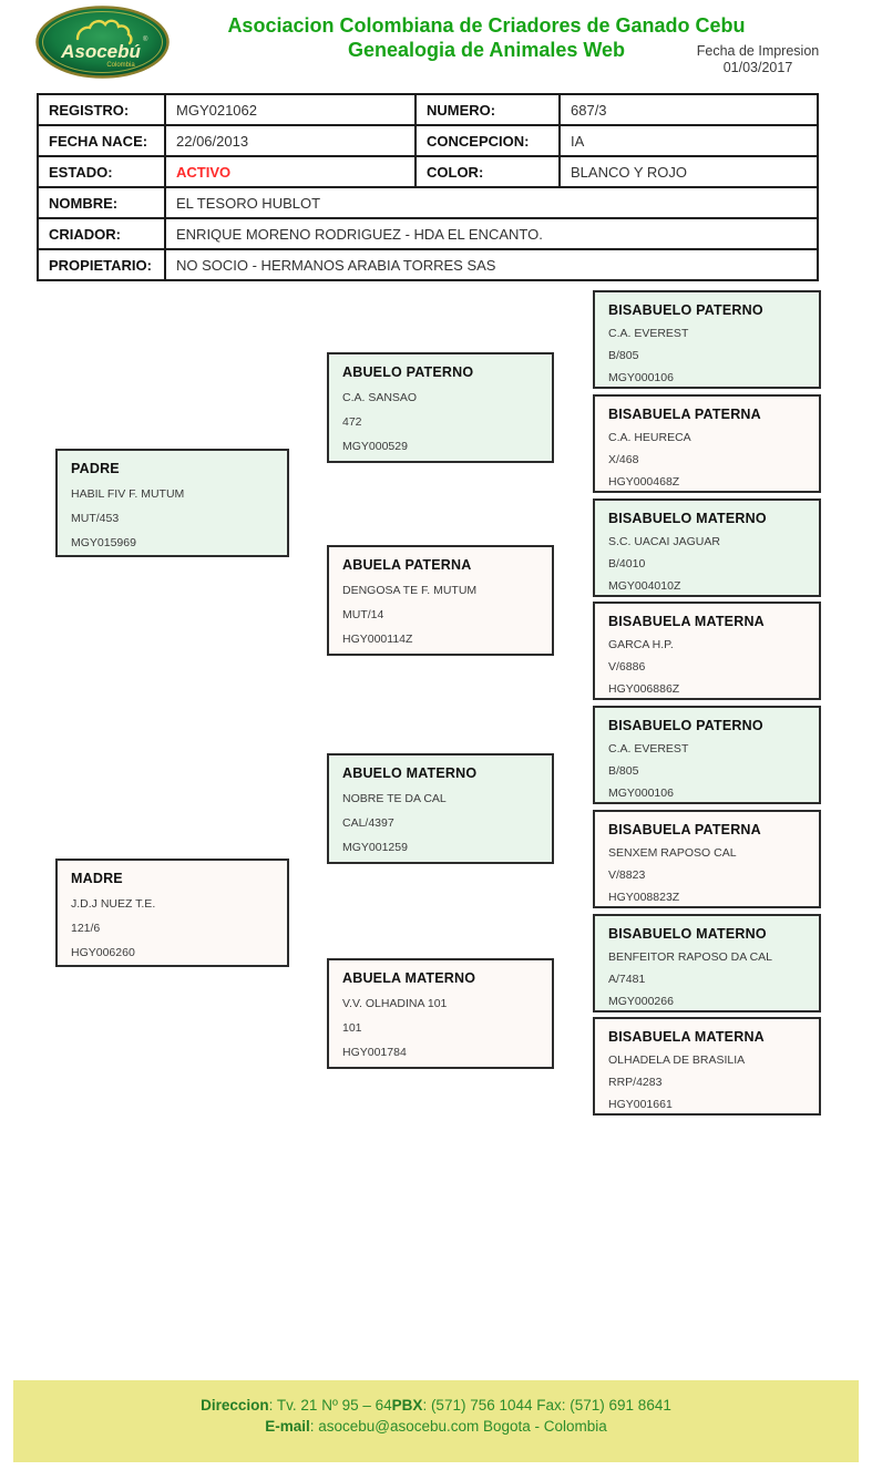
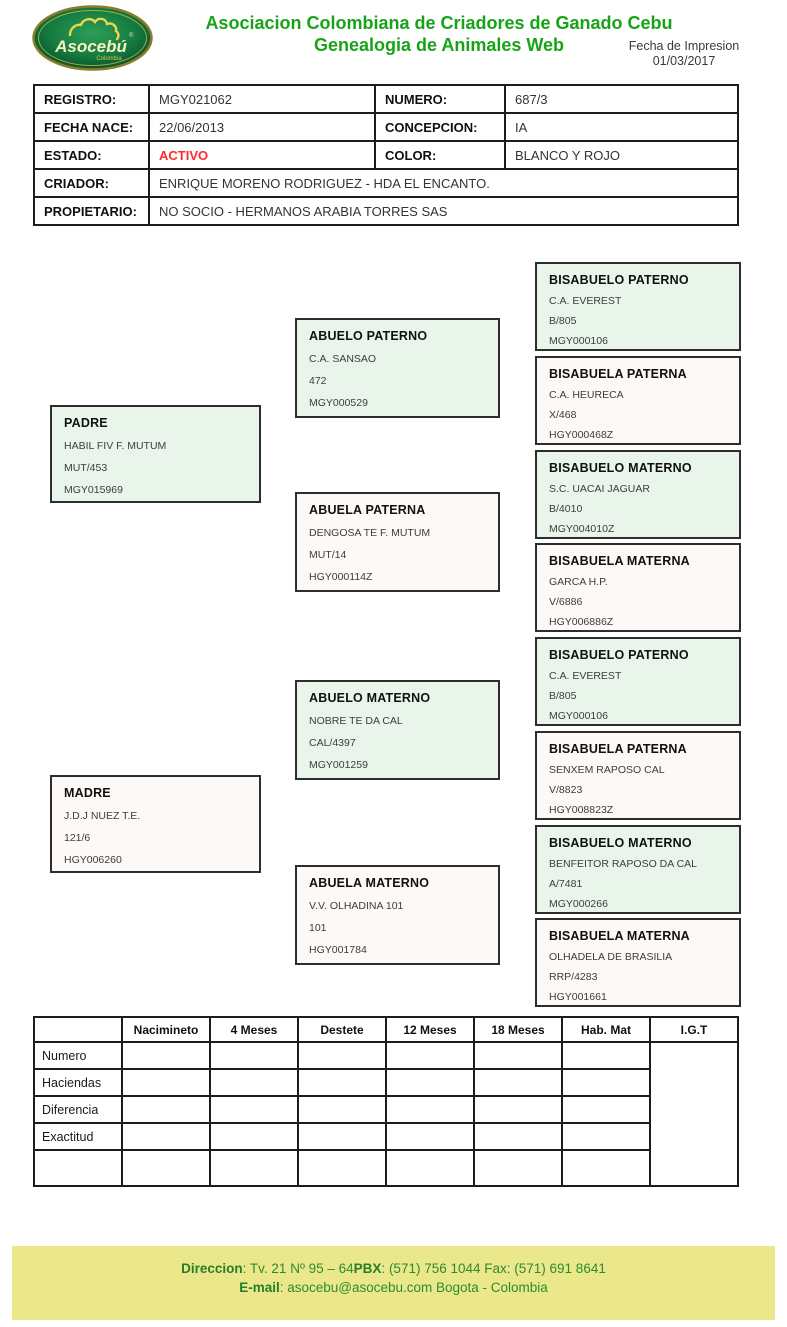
  Asocebú
  Asociacion Colombiana de Criadores de Ganado Cebu
  Genealogia de Animales Web
  Fecha de Impresion
  01/03/2017
  REGISTRO:	MGY021062	NUMERO:	687/3
  FECHA NACE:	22/06/2013	CONCEPCION:	IA
  ESTADO:	ACTIVO	COLOR:	BLANCO Y ROJO
- NOMBRE:	EL TESORO HUBLOT
  CRIADOR:	ENRIQUE MORENO RODRIGUEZ - HDA EL ENCANTO.
  PROPIETARIO:	NO SOCIO - HERMANOS ARABIA TORRES SAS
  PADRE
  HABIL FIV F. MUTUM
  MUT/453
  MGY015969
  MADRE
  J.D.J NUEZ T.E.
  121/6
  HGY006260
  ABUELO PATERNO
  C.A. SANSAO
  472
  MGY000529
  ABUELA PATERNA
  DENGOSA TE F. MUTUM
  MUT/14
  HGY000114Z
  ABUELO MATERNO
  NOBRE TE DA CAL
  CAL/4397
  MGY001259
  ABUELA MATERNO
  V.V. OLHADINA 101
  101
  HGY001784
  BISABUELO PATERNO
  C.A. EVEREST
  B/805
  MGY000106
  BISABUELA PATERNA
  C.A. HEURECA
  X/468
  HGY000468Z
  BISABUELO MATERNO
  S.C. UACAI JAGUAR
  B/4010
  MGY004010Z
  BISABUELA MATERNA
  GARCA H.P.
  V/6886
  HGY006886Z
  BISABUELO PATERNO
  C.A. EVEREST
  B/805
  MGY000106
  BISABUELA PATERNA
  SENXEM RAPOSO CAL
  V/8823
  HGY008823Z
  BISABUELO MATERNO
  BENFEITOR RAPOSO DA CAL
  A/7481
  MGY000266
  BISABUELA MATERNA
  OLHADELA DE BRASILIA
  RRP/4283
  HGY001661
+ 	Nacimineto	4 Meses	Destete	12 Meses	18 Meses	Hab. Mat	I.G.T
+ Numero
+ Haciendas
+ Diferencia
+ Exactitud
  Direccion: Tv. 21 Nº 95 – 64PBX: (571) 756 1044 Fax: (571) 691 8641
  E-mail: asocebu@asocebu.com Bogota - Colombia
